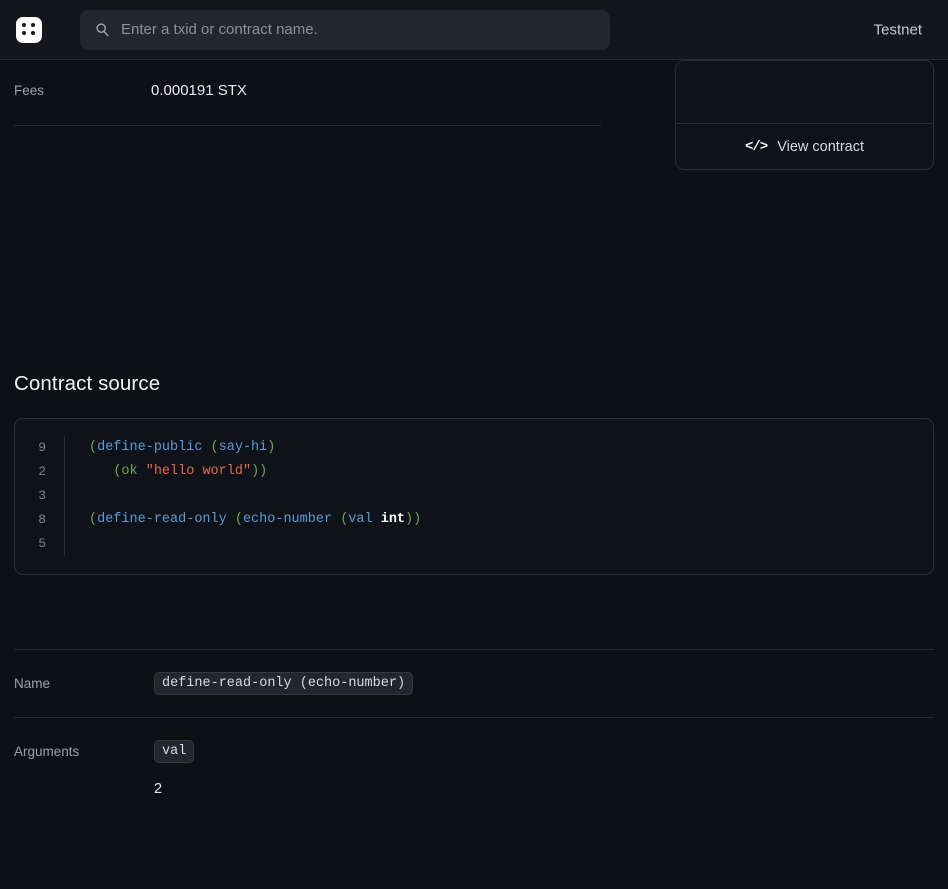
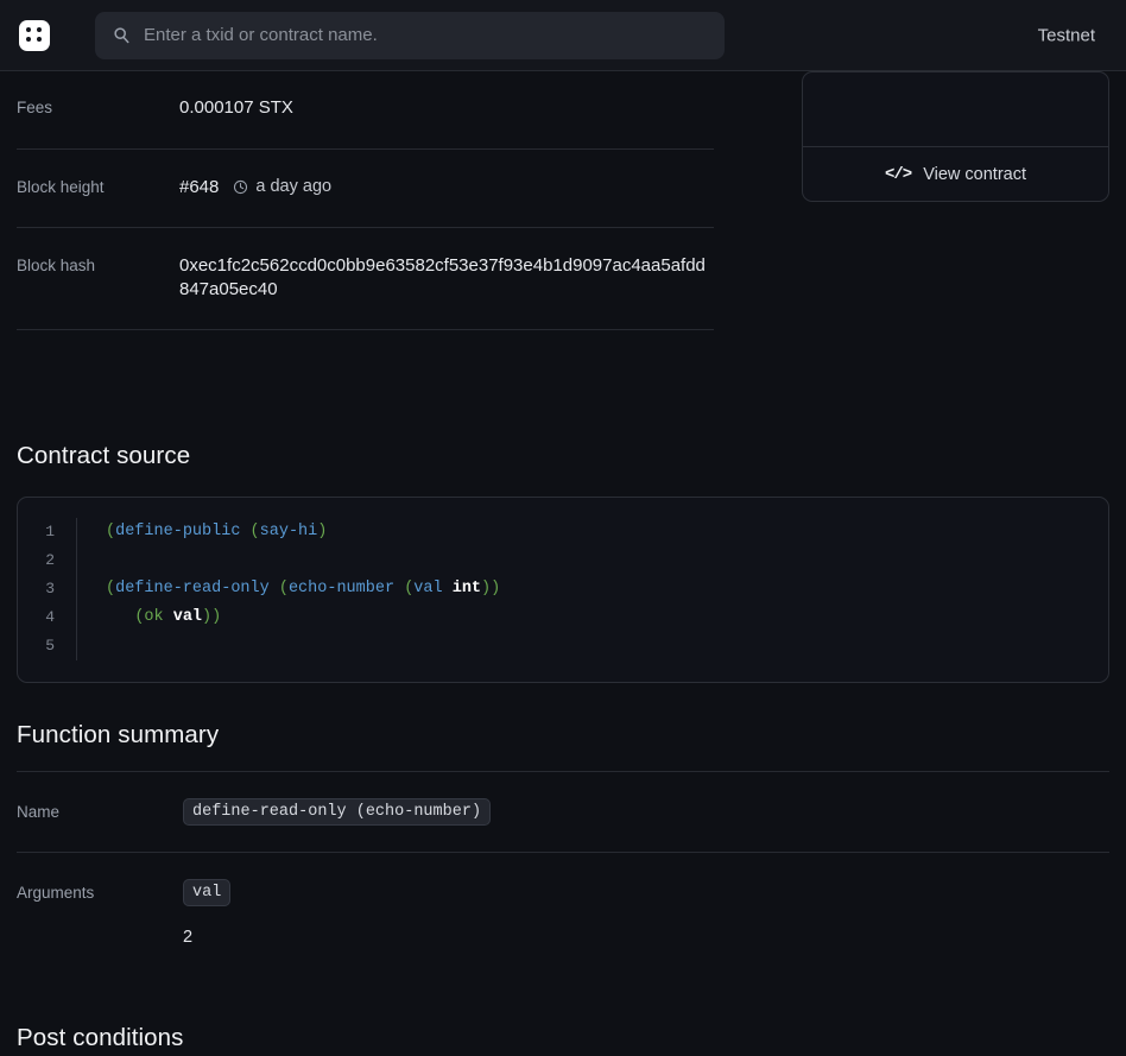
  Enter a txid or contract name.
  Testnet
  Fees
- 0.000191 STX
+ 0.000107 STX
+ Block height
+ #648
+ a day ago
+ Block hash
+ 0xec1fc2c562ccd0c0bb9e63582cf53e37f93e4b1d9097ac4aa5afdd847a05ec40
  </>
  View contract
  Contract source
- 9
+ 1
  2
  3
- 8
+ 4
  5
  (define-public (say-hi)
- (ok "hello world"))
  (define-read-only (echo-number (val int))
+ (ok val))
+ Function summary
  Name
  define-read-only (echo-number)
  Arguments
  val
  2
+ Post conditions
